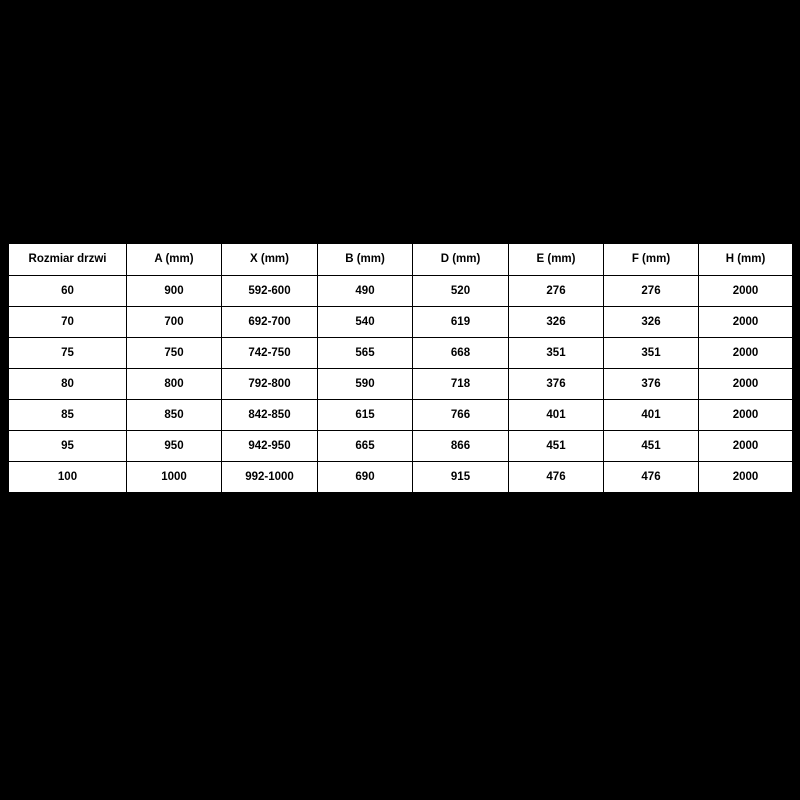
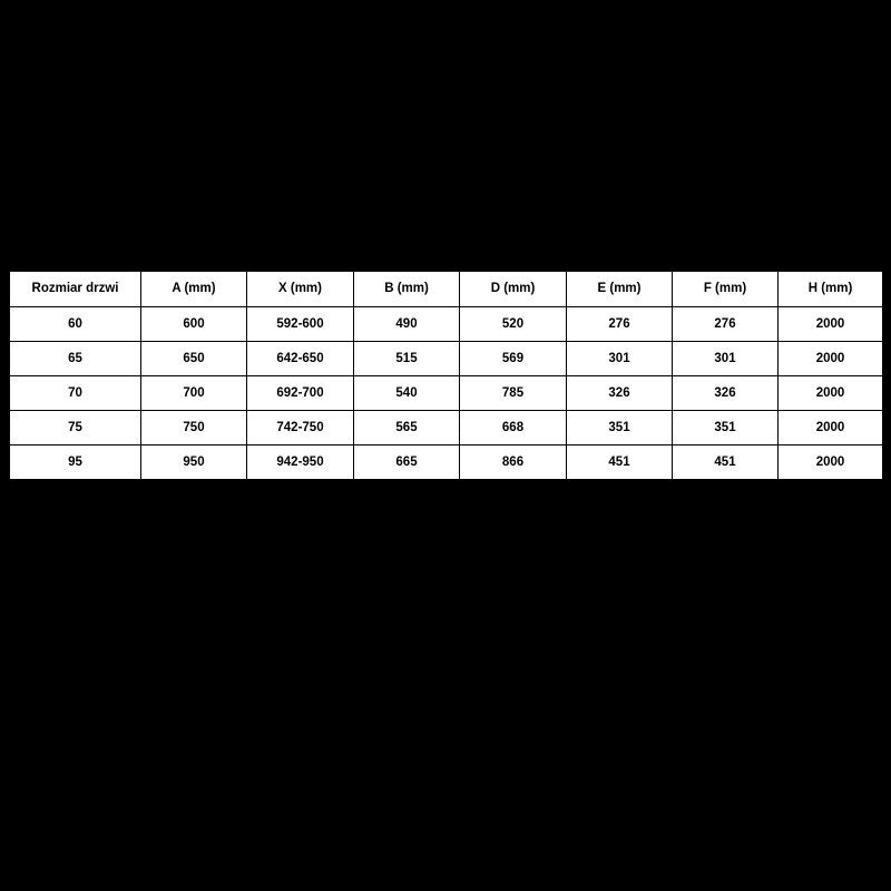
  Rozmiar drzwi	A (mm)	X (mm)	B (mm)	D (mm)	E (mm)	F (mm)	H (mm)
- 60	900	592-600	490	520	276	276	2000
+ 60	600	592-600	490	520	276	276	2000
+ 65	650	642-650	515	569	301	301	2000
- 70	700	692-700	540	619	326	326	2000
+ 70	700	692-700	540	785	326	326	2000
  75	750	742-750	565	668	351	351	2000
- 80	800	792-800	590	718	376	376	2000
- 85	850	842-850	615	766	401	401	2000
  95	950	942-950	665	866	451	451	2000
- 100	1000	992-1000	690	915	476	476	2000
